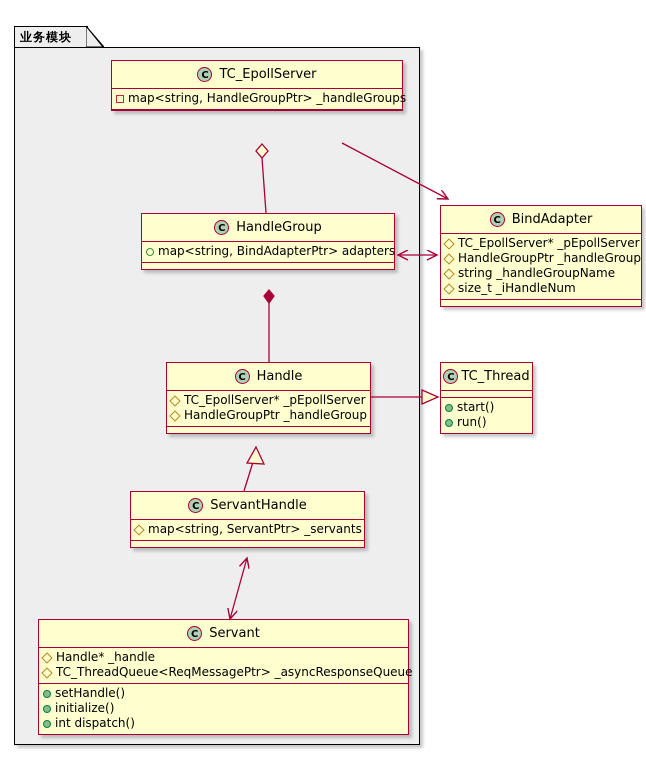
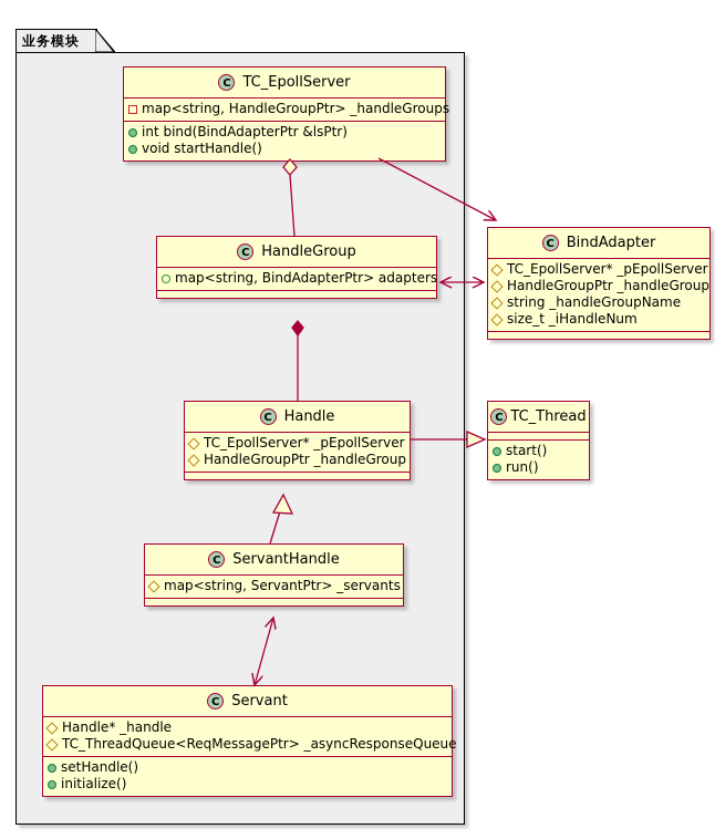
  业务模块
  C TC_EpollServer
  map<string, HandleGroupPtr> _handleGroups
+ int bind(BindAdapterPtr &lsPtr)
+ void startHandle()
  C HandleGroup
  map<string, BindAdapterPtr> adapters
  C BindAdapter
  TC_EpollServer* _pEpollServer
  HandleGroupPtr _handleGroup
  string _handleGroupName
  size_t _iHandleNum
  C Handle
  TC_EpollServer* _pEpollServer
  HandleGroupPtr _handleGroup
  C TC_Thread
  start()
  run()
  C ServantHandle
  map<string, ServantPtr> _servants
  C Servant
  Handle* _handle
  TC_ThreadQueue<ReqMessagePtr> _asyncResponseQueue
  setHandle()
  initialize()
- int dispatch()
